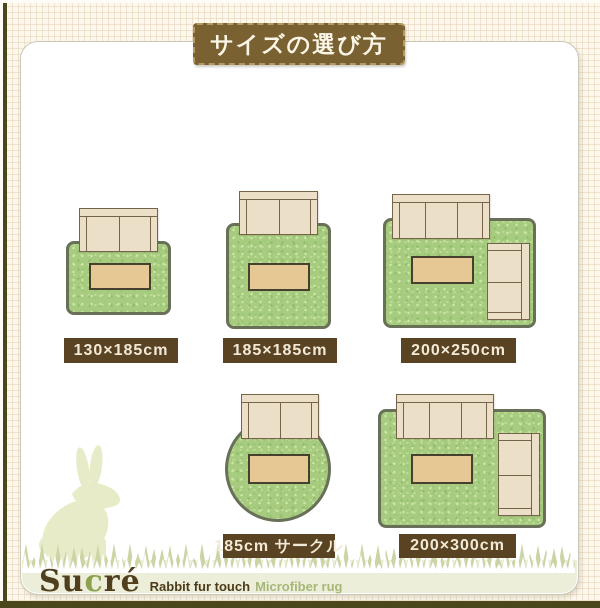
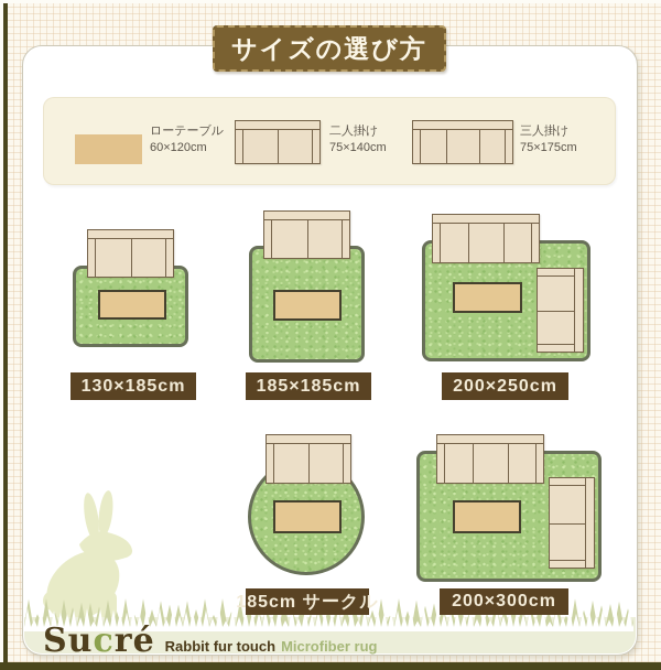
+ ローテーブル
+ 60×120cm
+ 二人掛け
+ 75×140cm
+ 三人掛け
+ 75×175cm
  130×185cm
  185×185cm
  200×250cm
  185cm サークル
  200×300cm
  Sucré
  Rabbit fur touch
  Microfiber rug
  サイズの選び方
